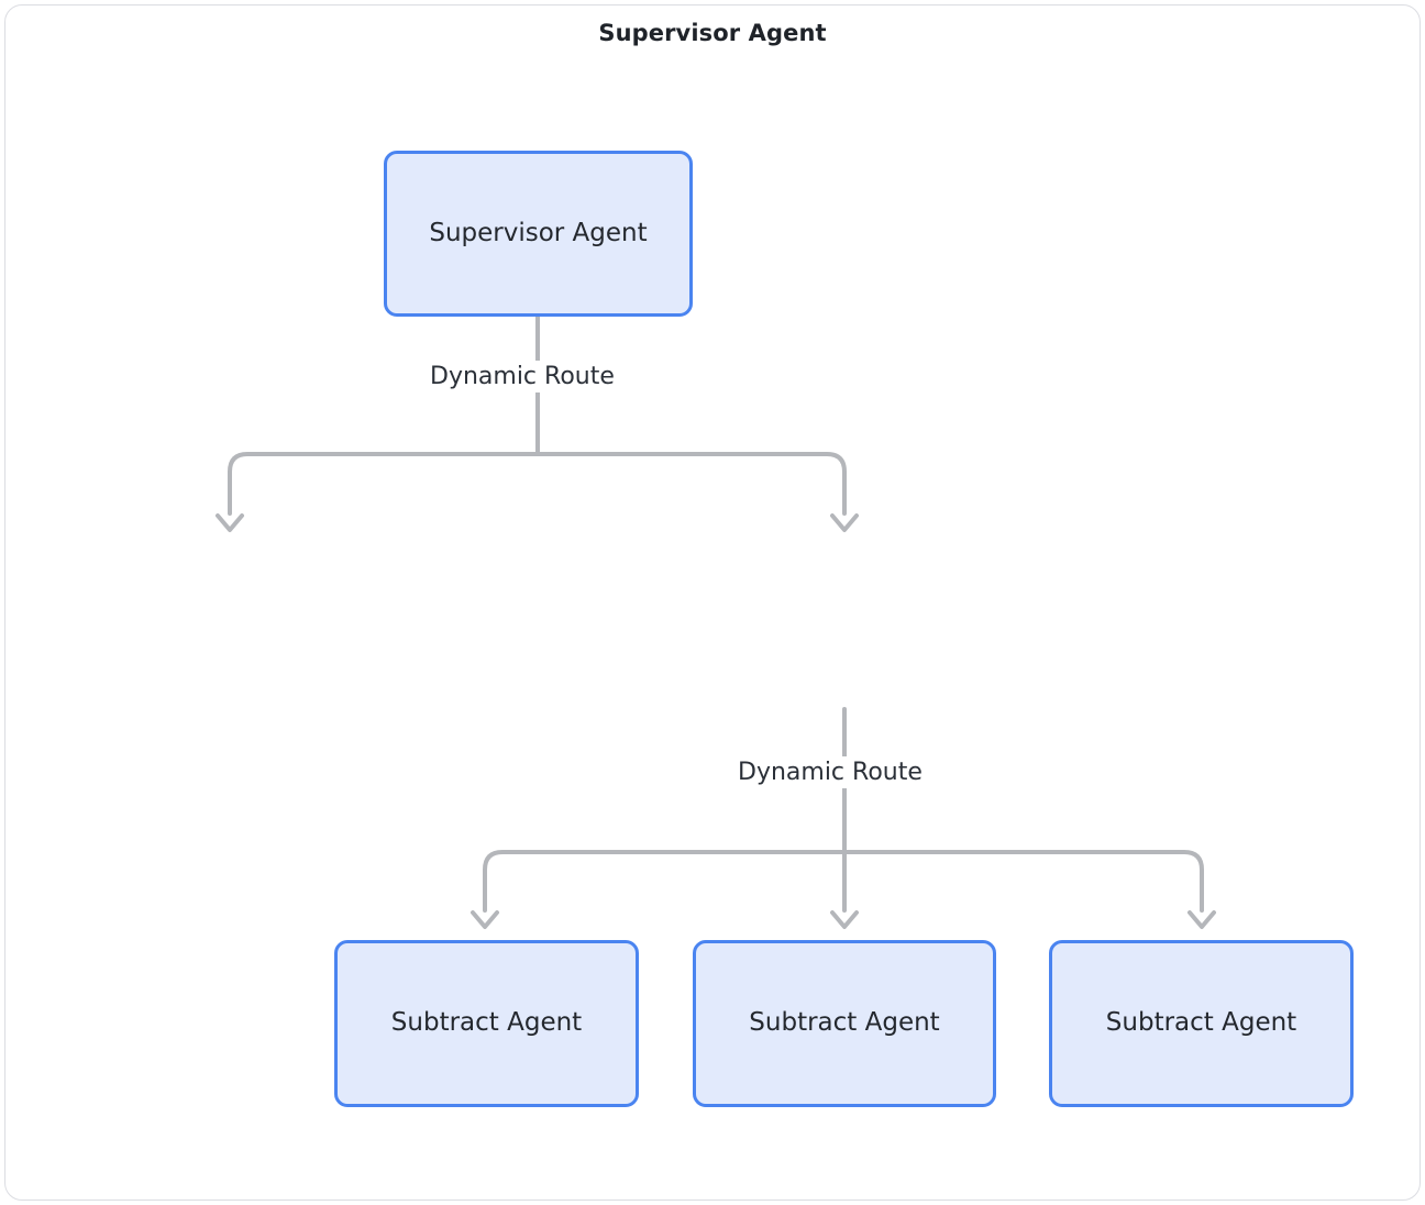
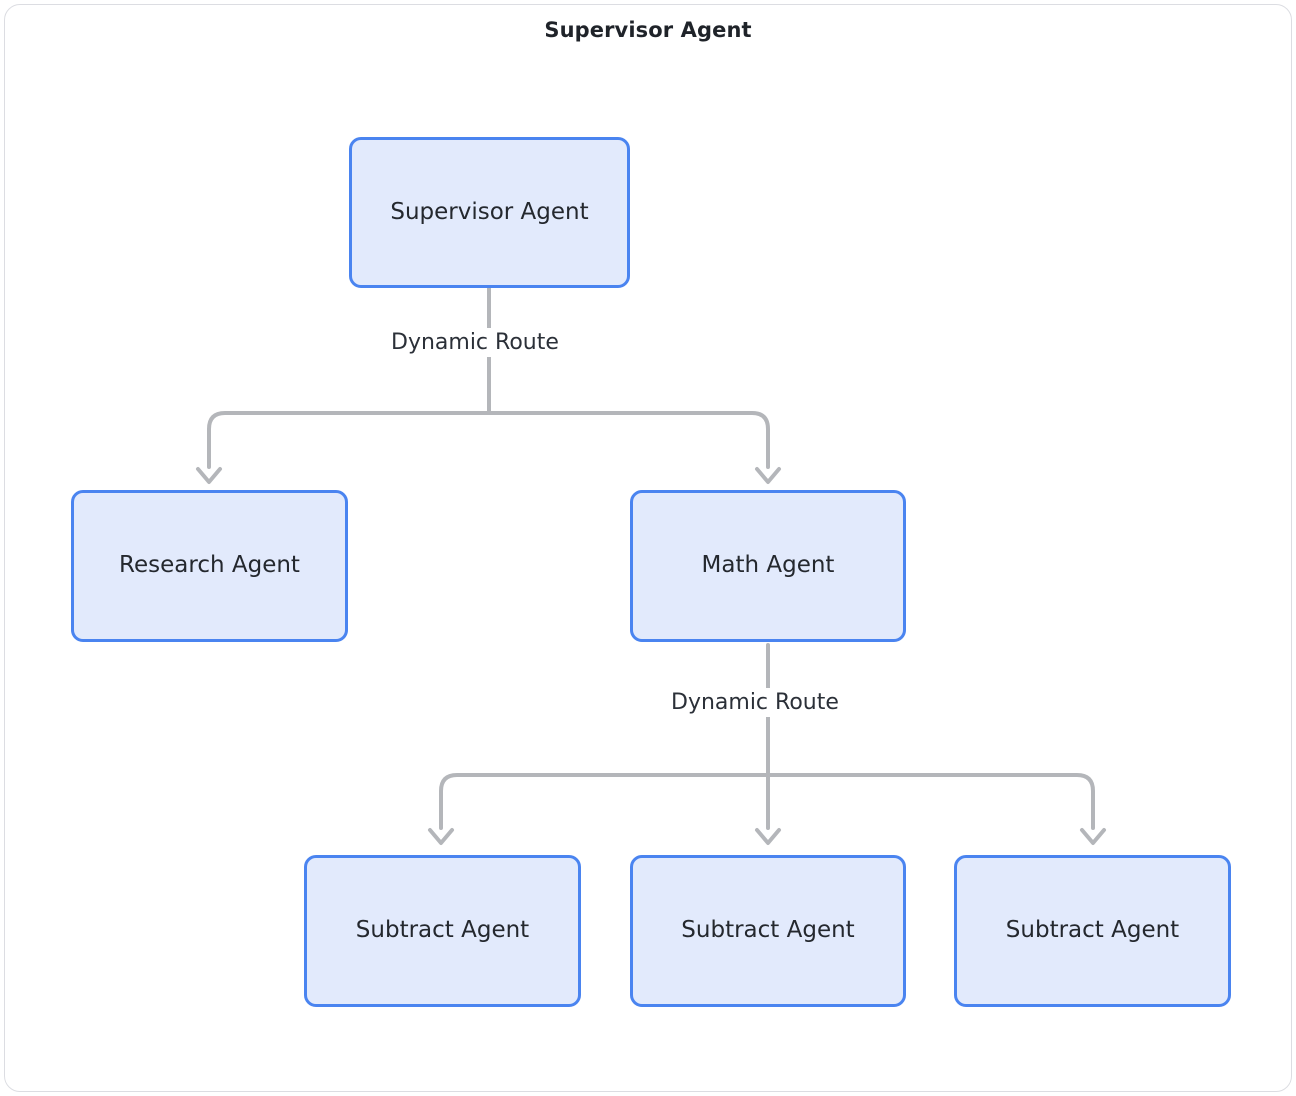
  Supervisor Agent
  Supervisor Agent
+ Research Agent
+ Math Agent
  Subtract Agent
  Subtract Agent
  Subtract Agent
  Dynamic Route
  Dynamic Route
